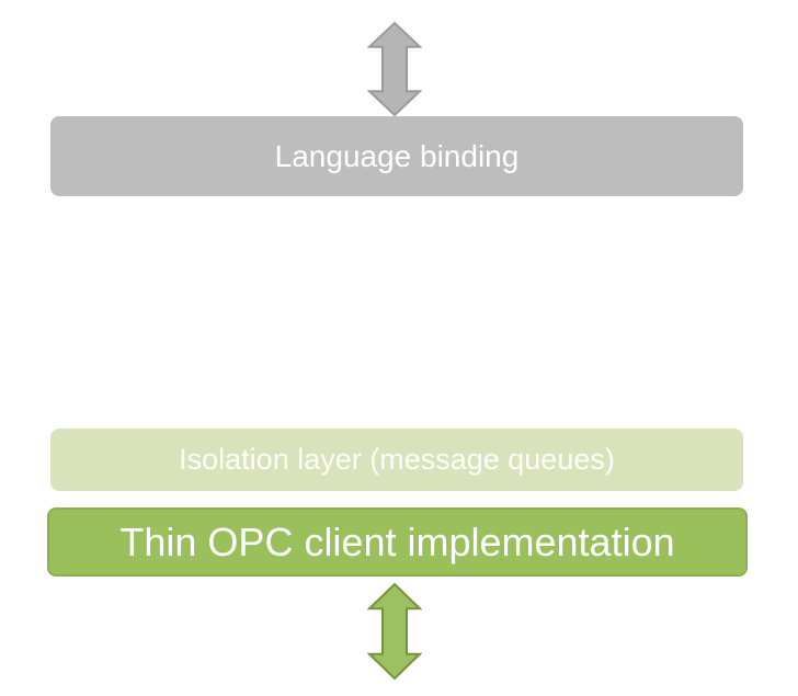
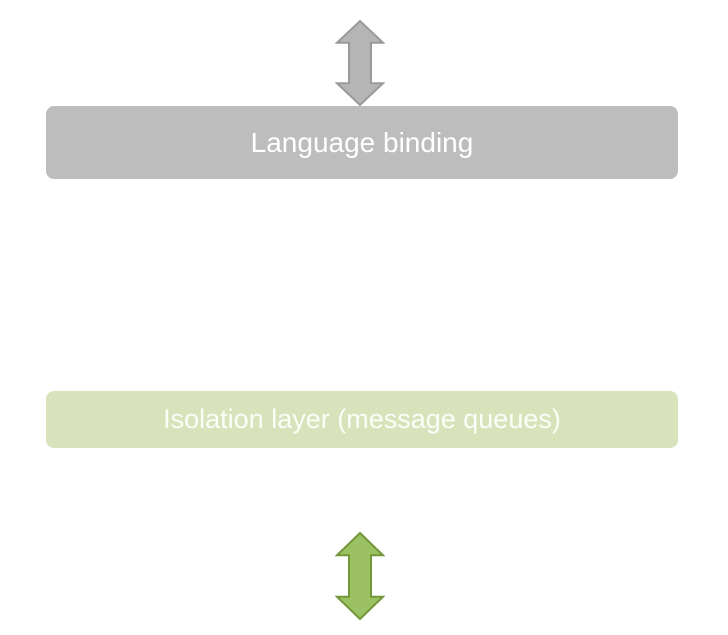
  Language binding
  Isolation layer (message queues)
- Thin OPC client implementation
